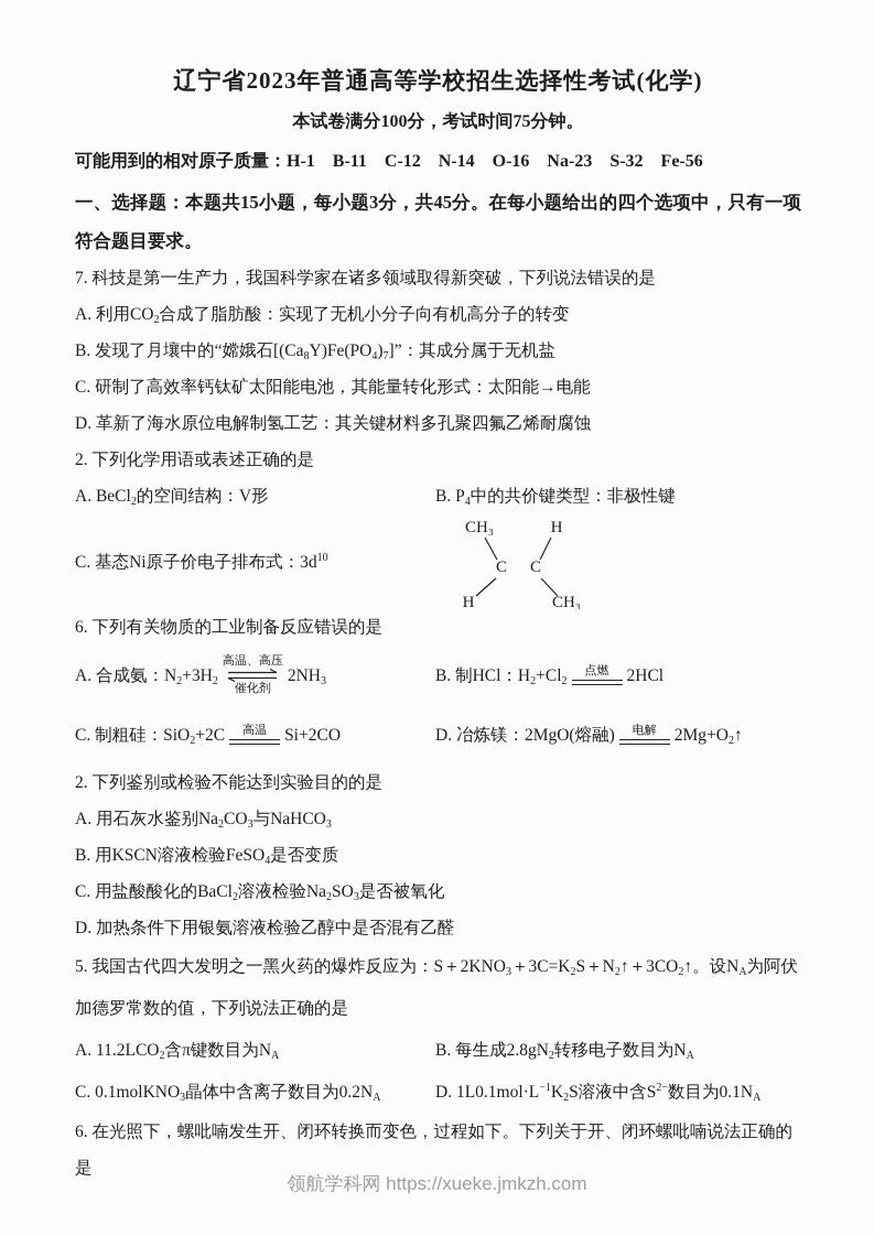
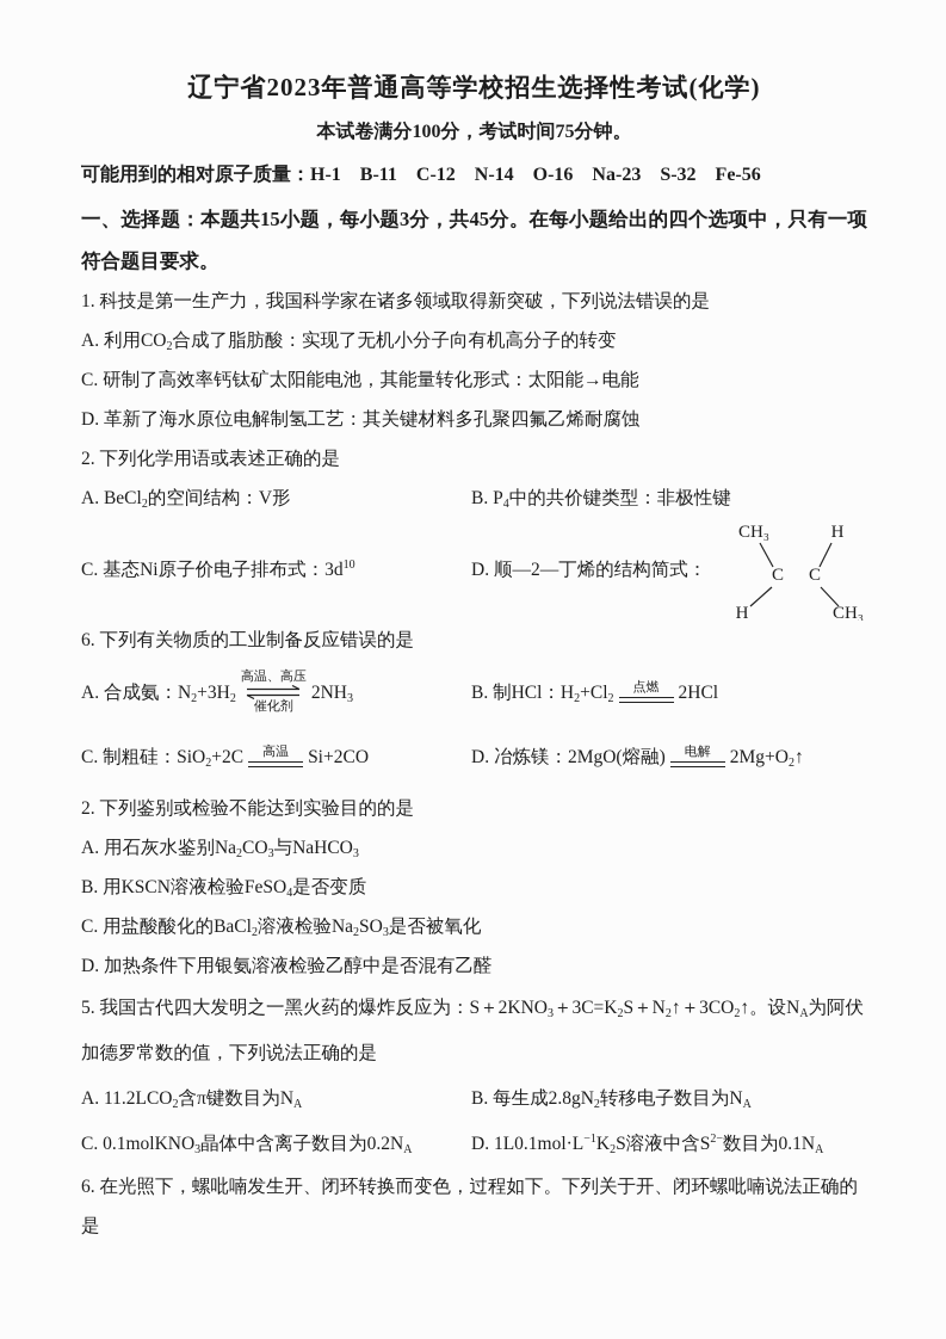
  辽宁省2023年普通高等学校招生选择性考试(化学)
  本试卷满分100分，考试时间75分钟。
  可能用到的相对原子质量：H-1 B-11 C-12 N-14 O-16 Na-23 S-32 Fe-56
  一、选择题：本题共15小题，每小题3分，共45分。在每小题给出的四个选项中，只有一项符合题目要求。
- 7. 科技是第一生产力，我国科学家在诸多领域取得新突破，下列说法错误的是
+ 1. 科技是第一生产力，我国科学家在诸多领域取得新突破，下列说法错误的是
  A. 利用CO2合成了脂肪酸：实现了无机小分子向有机高分子的转变
- B. 发现了月壤中的“嫦娥石[(Ca8Y)Fe(PO4)7]”：其成分属于无机盐
  C. 研制了高效率钙钛矿太阳能电池，其能量转化形式：太阳能→电能
  D. 革新了海水原位电解制氢工艺：其关键材料多孔聚四氟乙烯耐腐蚀
  2. 下列化学用语或表述正确的是
  A. BeCl2的空间结构：V形
  B. P4中的共价键类型：非极性键
  C. 基态Ni原子价电子排布式：3d10
+ D. 顺—2—丁烯的结构简式：
  CH₃
  H
  C
  C
  H
  CH₃
  6. 下列有关物质的工业制备反应错误的是
  A. 合成氨：N2+3H2
  高温、高压
  催化剂
  2NH3
  B. 制HCl：H2+Cl2
  点燃
  2HCl
  C. 制粗硅：SiO2+2C
  高温
  Si+2CO
  D. 冶炼镁：2MgO(熔融)
  电解
  2Mg+O2↑
  2. 下列鉴别或检验不能达到实验目的的是
  A. 用石灰水鉴别Na2CO3与NaHCO3
  B. 用KSCN溶液检验FeSO4是否变质
  C. 用盐酸酸化的BaCl2溶液检验Na2SO3是否被氧化
  D. 加热条件下用银氨溶液检验乙醇中是否混有乙醛
  5. 我国古代四大发明之一黑火药的爆炸反应为：S＋2KNO3＋3C=K2S＋N2↑＋3CO2↑。设NA为阿伏加德罗常数的值，下列说法正确的是
  A. 11.2LCO2含π键数目为NA
  B. 每生成2.8gN2转移电子数目为NA
  C. 0.1molKNO3晶体中含离子数目为0.2NA
  D. 1L0.1mol·L−1K2S溶液中含S2−数目为0.1NA
  6. 在光照下，螺吡喃发生开、闭环转换而变色，过程如下。下列关于开、闭环螺吡喃说法正确的是
- 领航学科网 https://xueke.jmkzh.com
